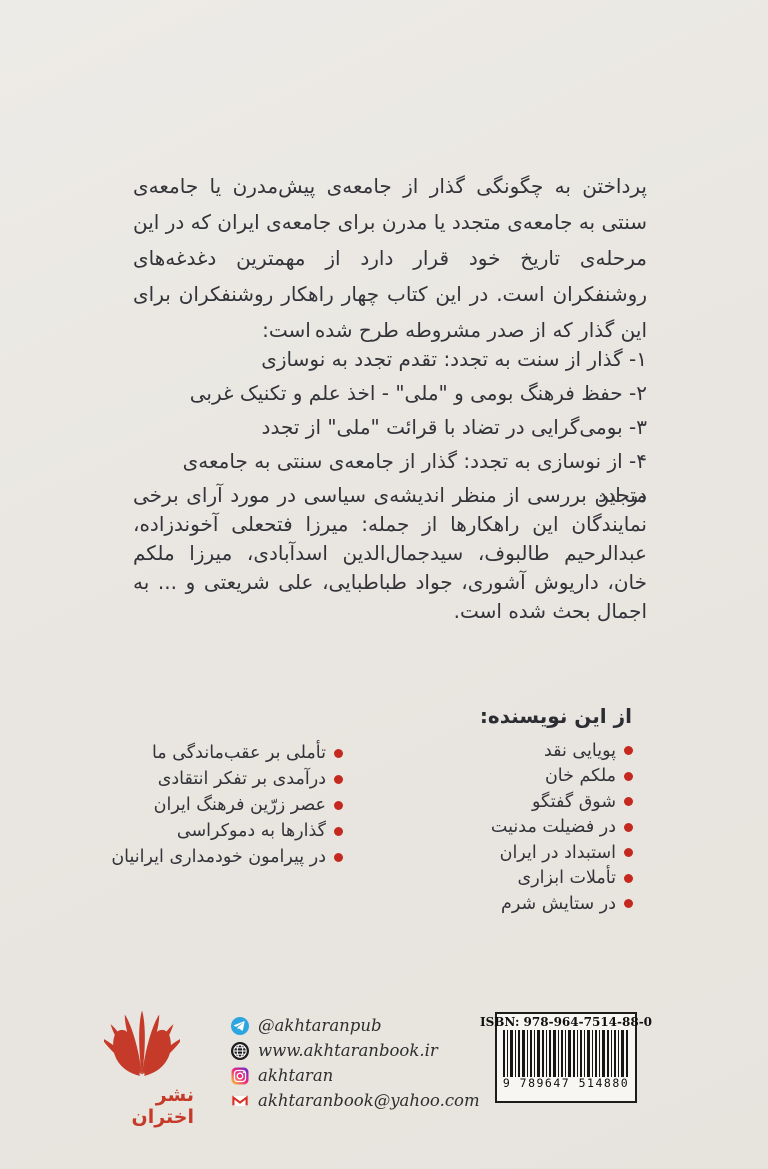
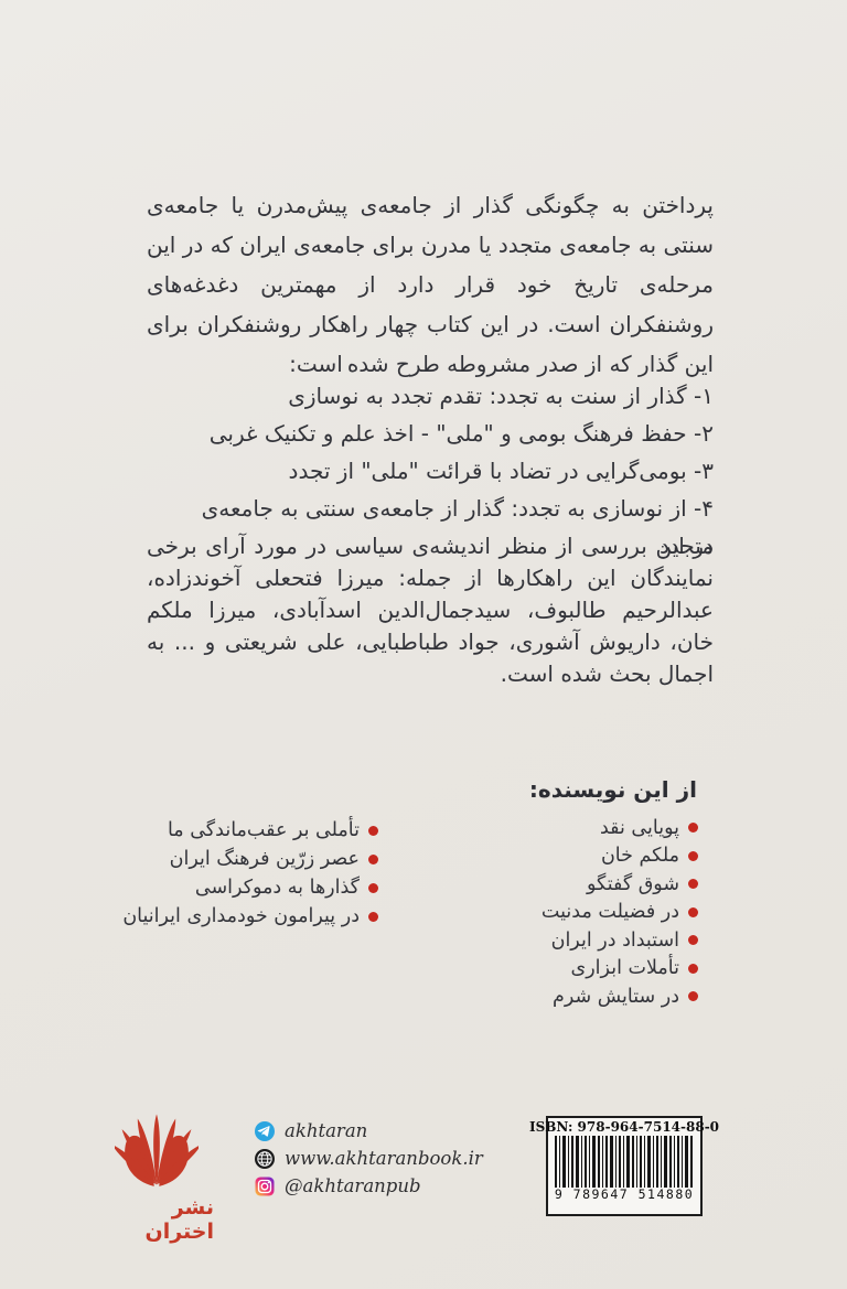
  پرداختن به چگونگی گذار از جامعه‌ی پیش‌مدرن یا جامعه‌ی سنتی به جامعه‌ی متجدد یا مدرن برای جامعه‌ی ایران که در این مرحله‌ی تاریخ خود قرار دارد از مهمترین دغدغه‌های روشنفکران است. در این کتاب چهار راهکار روشنفکران برای این گذار که از صدر مشروطه طرح شده است:
  ۱- گذار از سنت به تجدد: تقدم تجدد به نوسازی
  ۲- حفظ فرهنگ بومی و "ملی" - اخذ علم و تکنیک غربی
  ۳- بومی‌گرایی در تضاد با قرائت "ملی" از تجدد
  ۴- از نوسازی به تجدد: گذار از جامعه‌ی سنتی به جامعه‌ی متجدد
  در این بررسی از منظر اندیشه‌ی سیاسی در مورد آرای برخی نمایندگان این راهکارها از جمله: میرزا فتحعلی آخوندزاده، عبدالرحیم طالبوف، سیدجمال‌الدین اسدآبادی، میرزا ملکم خان، داریوش آشوری، جواد طباطبایی، علی شریعتی و ... به اجمال بحث شده است.
  از این نویسنده:
  پویایی نقد
  ملکم خان
  شوق گفتگو
  در فضیلت مدنیت
  استبداد در ایران
  تأملات ابزاری
  در ستایش شرم
  تأملی بر عقب‌ماندگی ما
- درآمدی بر تفکر انتقادی
  عصر زرّین فرهنگ ایران
  گذارها به دموکراسی
  در پیرامون خودمداری ایرانیان
  نشر اختران
- @akhtaranpub
+ akhtaran
  www.akhtaranbook.ir
- akhtaran
+ @akhtaranpub
- akhtaranbook@yahoo.com
  ISBN: 978-964-7514-88-0
  9 789647 514880
